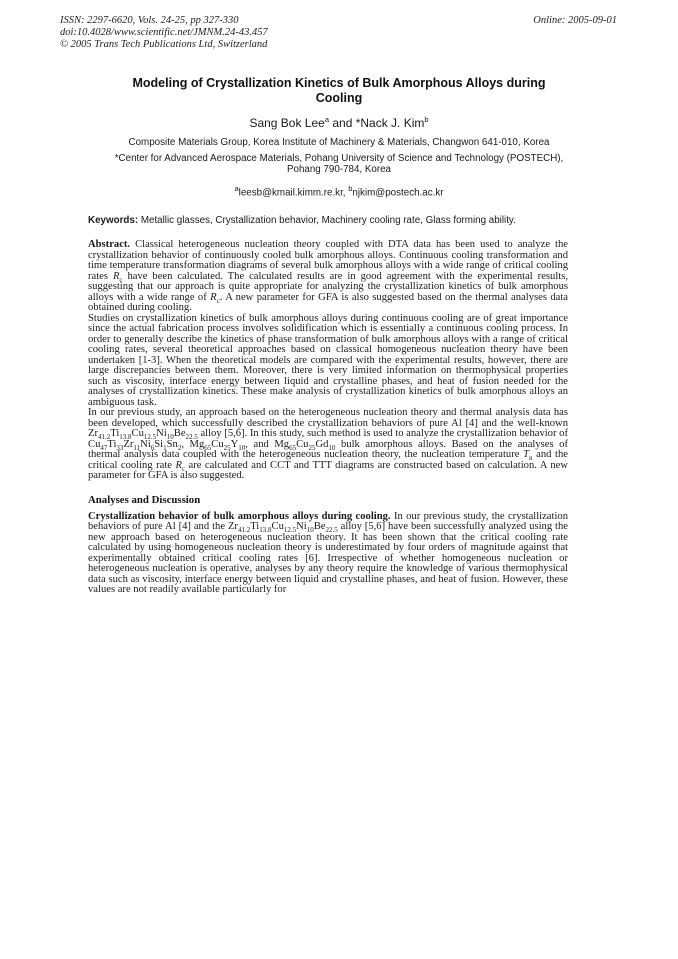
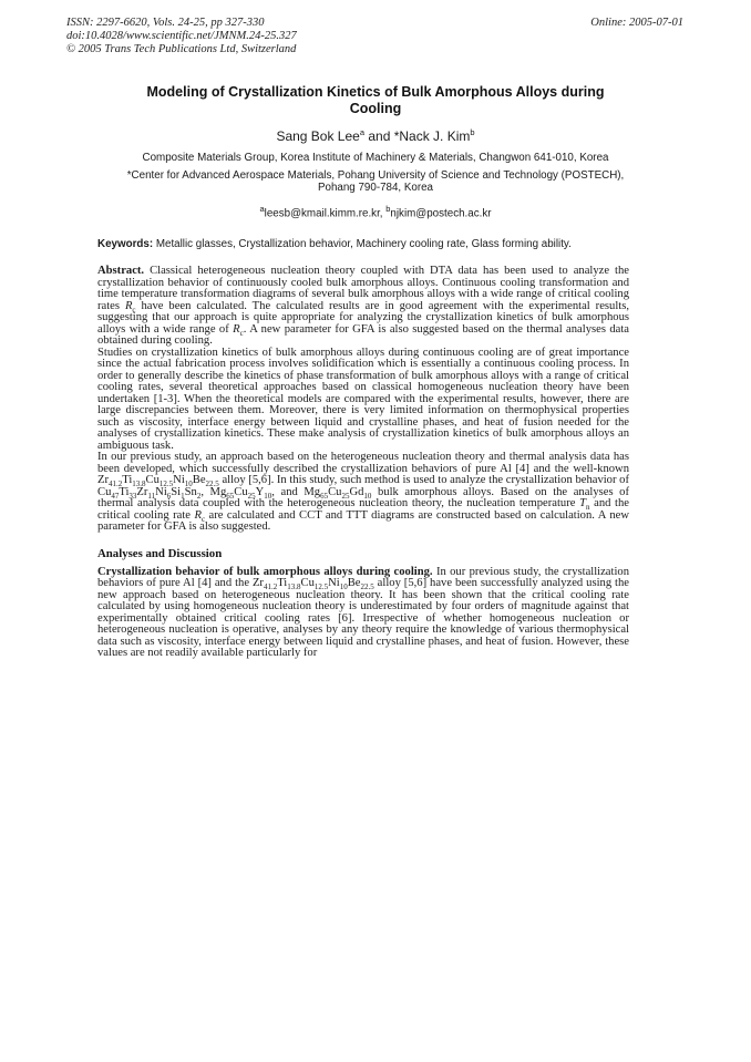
  ISSN: 2297-6620, Vols. 24-25, pp 327-330
- doi:10.4028/www.scientific.net/JMNM.24-43.457
+ doi:10.4028/www.scientific.net/JMNM.24-25.327
  © 2005 Trans Tech Publications Ltd, Switzerland
- Online: 2005-09-01
+ Online: 2005-07-01
  Modeling of Crystallization Kinetics of Bulk Amorphous Alloys during
  Cooling
  Sang Bok Leea and *Nack J. Kimb
  Composite Materials Group, Korea Institute of Machinery & Materials, Changwon 641-010, Korea
  *Center for Advanced Aerospace Materials, Pohang University of Science and Technology (POSTECH),
  Pohang 790-784, Korea
  aleesb@kmail.kimm.re.kr, bnjkim@postech.ac.kr
  Keywords: Metallic glasses, Crystallization behavior, Machinery cooling rate, Glass forming ability.
  Abstract. Classical heterogeneous nucleation theory coupled with DTA data has been used to analyze the crystallization behavior of continuously cooled bulk amorphous alloys. Continuous cooling transformation and time temperature transformation diagrams of several bulk amorphous alloys with a wide range of critical cooling rates Rc have been calculated. The calculated results are in good agreement with the experimental results, suggesting that our approach is quite appropriate for analyzing the crystallization kinetics of bulk amorphous alloys with a wide range of Rc. A new parameter for GFA is also suggested based on the thermal analyses data obtained during cooling.
  Studies on crystallization kinetics of bulk amorphous alloys during continuous cooling are of great importance since the actual fabrication process involves solidification which is essentially a continuous cooling process. In order to generally describe the kinetics of phase transformation of bulk amorphous alloys with a range of critical cooling rates, several theoretical approaches based on classical homogeneous nucleation theory have been undertaken [1-3]. When the theoretical models are compared with the experimental results, however, there are large discrepancies between them. Moreover, there is very limited information on thermophysical properties such as viscosity, interface energy between liquid and crystalline phases, and heat of fusion needed for the analyses of crystallization kinetics. These make analysis of crystallization kinetics of bulk amorphous alloys an ambiguous task.
  In our previous study, an approach based on the heterogeneous nucleation theory and thermal analysis data has been developed, which successfully described the crystallization behaviors of pure Al [4] and the well-known Zr41.2Ti13.8Cu12.5Ni10Be22.5 alloy [5,6]. In this study, such method is used to analyze the crystallization behavior of Cu47Ti33Zr11Ni6Si1Sn2, Mg65Cu25Y10, and Mg65Cu25Gd10 bulk amorphous alloys. Based on the analyses of thermal analysis data coupled with the heterogeneous nucleation theory, the nucleation temperature Tn and the critical cooling rate Rc are calculated and CCT and TTT diagrams are constructed based on calculation. A new parameter for GFA is also suggested.
  Analyses and Discussion
  Crystallization behavior of bulk amorphous alloys during cooling. In our previous study, the crystallization behaviors of pure Al [4] and the Zr41.2Ti13.8Cu12.5Ni10Be22.5 alloy [5,6] have been successfully analyzed using the new approach based on heterogeneous nucleation theory. It has been shown that the critical cooling rate calculated by using homogeneous nucleation theory is underestimated by four orders of magnitude against that experimentally obtained critical cooling rates [6]. Irrespective of whether homogeneous nucleation or heterogeneous nucleation is operative, analyses by any theory require the knowledge of various thermophysical data such as viscosity, interface energy between liquid and crystalline phases, and heat of fusion. However, these values are not readily available particularly for
